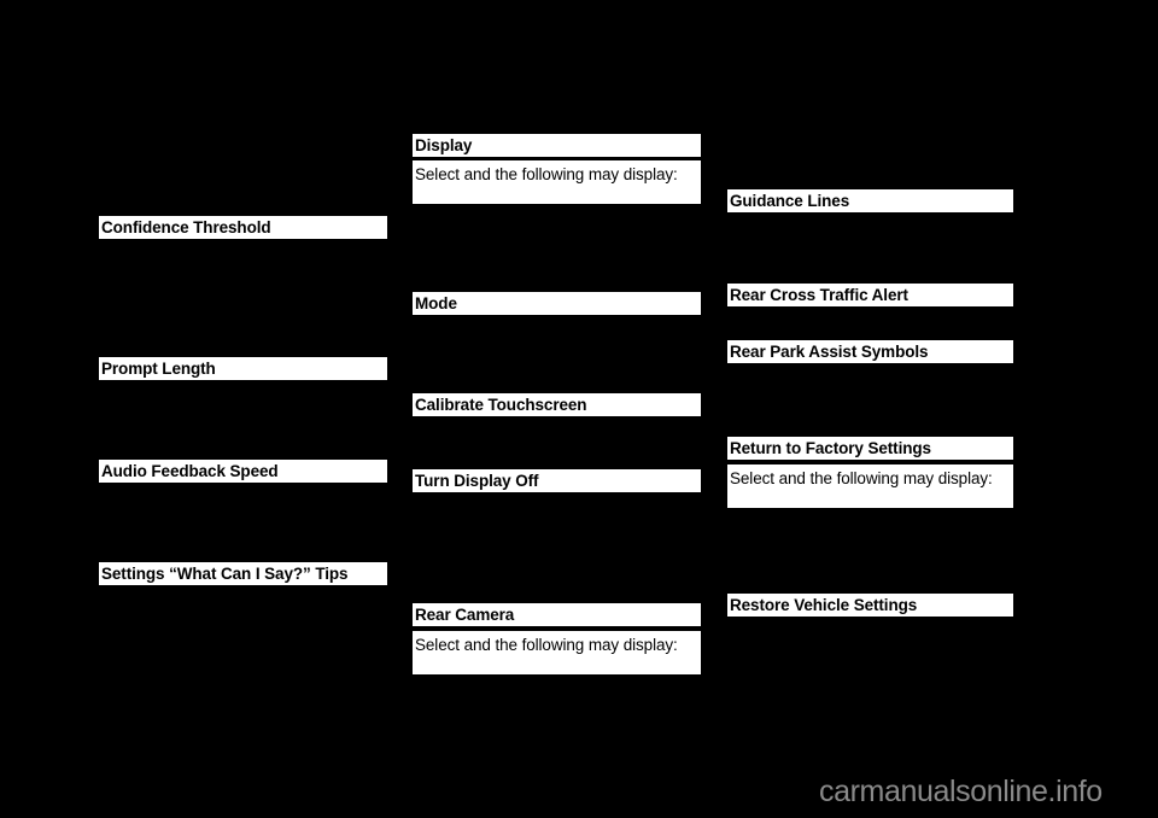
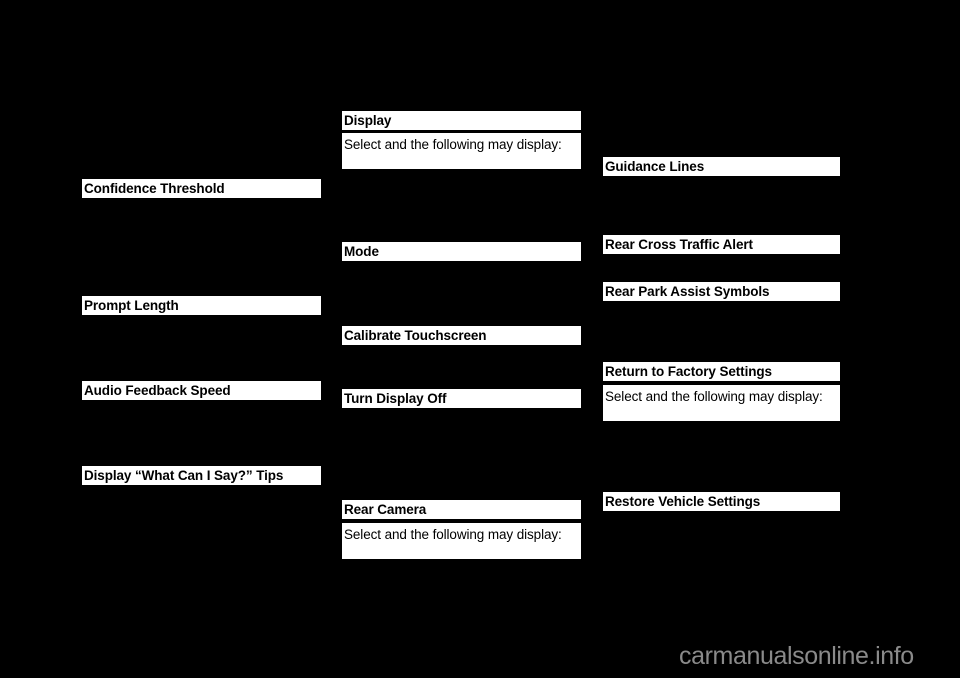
  Confidence Threshold
  Prompt Length
  Audio Feedback Speed
- Settings “What Can I Say?” Tips
+ Display “What Can I Say?” Tips
  Display
  Select and the following may display:
  Mode
  Calibrate Touchscreen
  Turn Display Off
  Rear Camera
  Select and the following may display:
  Guidance Lines
  Rear Cross Traffic Alert
  Rear Park Assist Symbols
  Return to Factory Settings
  Select and the following may display:
  Restore Vehicle Settings
  carmanualsonline.info
